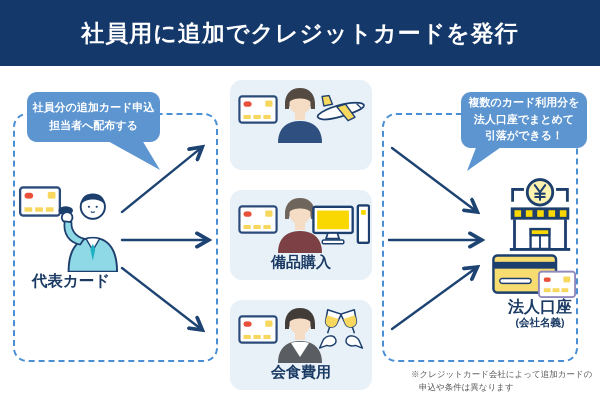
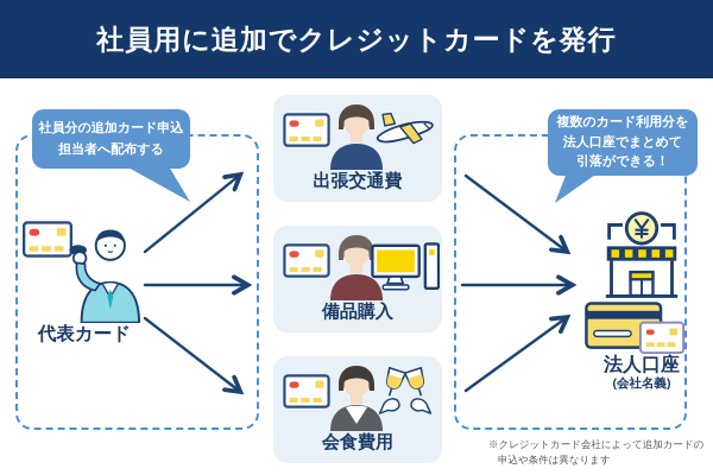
  社員用に追加でクレジットカードを発行
  社員分の追加カード申込
  担当者へ配布する
  代表カード
+ 出張交通費
  備品購入
  会食費用
  複数のカード利用分を
  法人口座でまとめて
  引落ができる！
  法人口座
  (会社名義)
  ※クレジットカード会社によって追加カードの
  申込や条件は異なります
